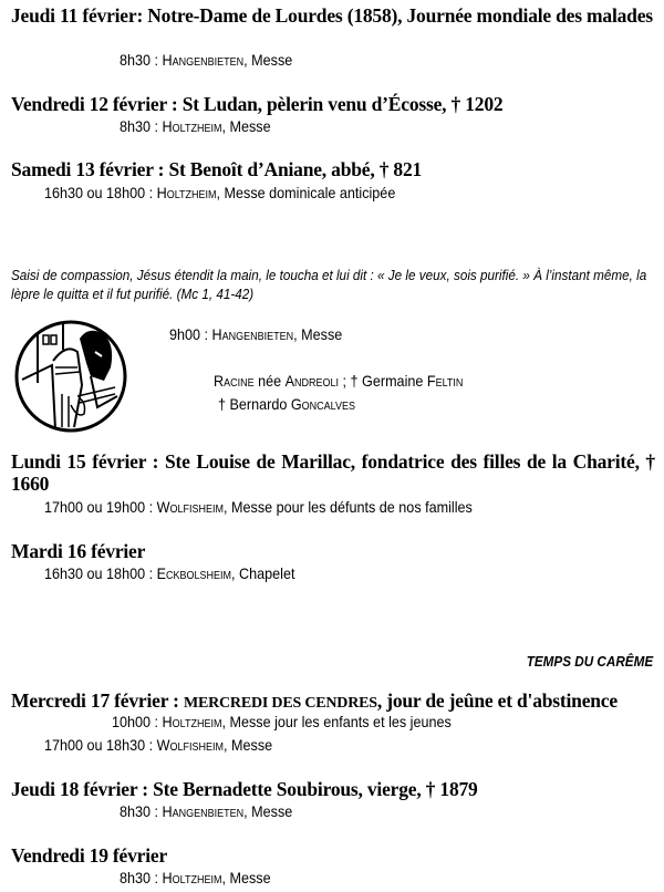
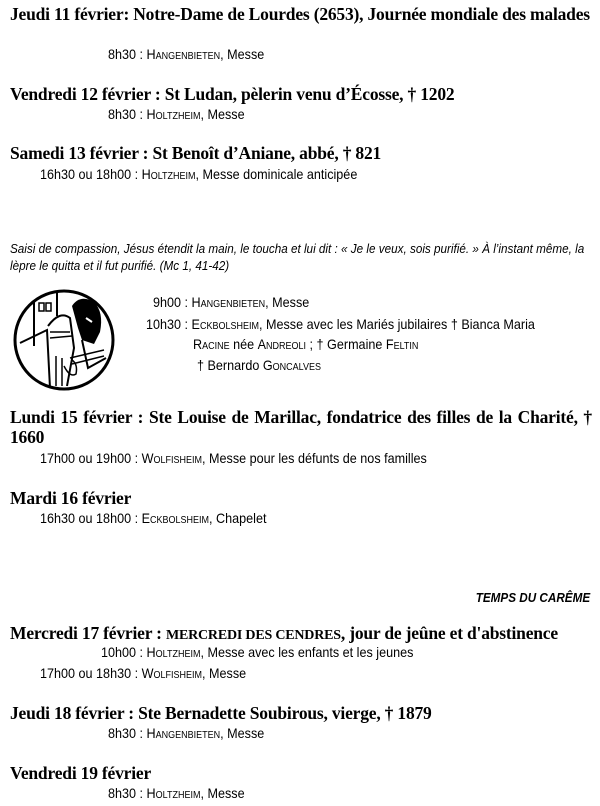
- Jeudi 11 février: Notre-Dame de Lourdes (1858), Journée mondiale des malades
+ Jeudi 11 février: Notre-Dame de Lourdes (2653), Journée mondiale des malades
  8h30 : Hangenbieten, Messe
  Vendredi 12 février : St Ludan, pèlerin venu d’Écosse, † 1202
  8h30 : Holtzheim, Messe
  Samedi 13 février : St Benoît d’Aniane, abbé, † 821
  16h30 ou 18h00 : Holtzheim, Messe dominicale anticipée
  Saisi de compassion, Jésus étendit la main, le toucha et lui dit : « Je le veux, sois purifié. » À l’instant même, la lèpre le quitta et il fut purifié. (Mc 1, 41-42)
  9h00 : Hangenbieten, Messe
+ 10h30 : Eckbolsheim, Messe avec les Mariés jubilaires † Bianca Maria
  Racine née Andreoli ; † Germaine Feltin
  † Bernardo Goncalves
  Lundi 15 février : Ste Louise de Marillac, fondatrice des filles de la Charité, † 1660
  17h00 ou 19h00 : Wolfisheim, Messe pour les défunts de nos familles
  Mardi 16 février
  16h30 ou 18h00 : Eckbolsheim, Chapelet
  TEMPS DU CARÊME
  Mercredi 17 février : MERCREDI DES CENDRES, jour de jeûne et d'abstinence
- 10h00 : Holtzheim, Messe jour les enfants et les jeunes
+ 10h00 : Holtzheim, Messe avec les enfants et les jeunes
  17h00 ou 18h30 : Wolfisheim, Messe
  Jeudi 18 février : Ste Bernadette Soubirous, vierge, † 1879
  8h30 : Hangenbieten, Messe
  Vendredi 19 février
  8h30 : Holtzheim, Messe
